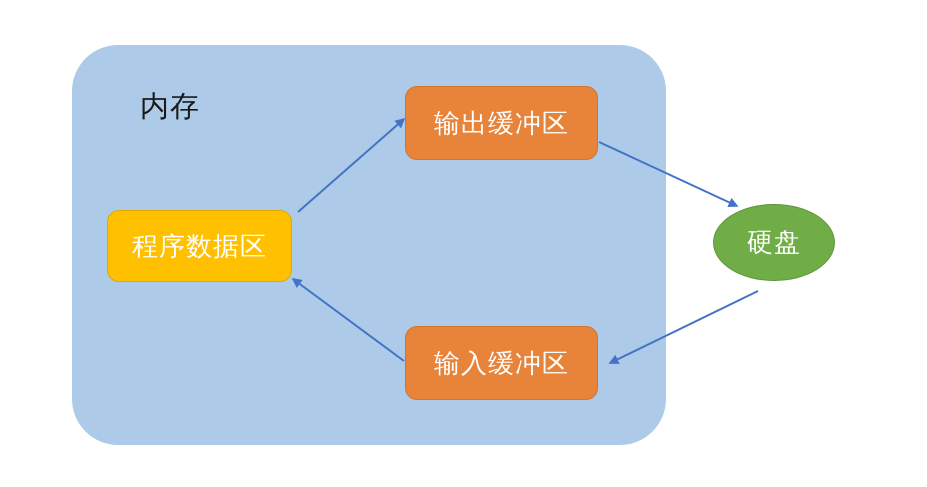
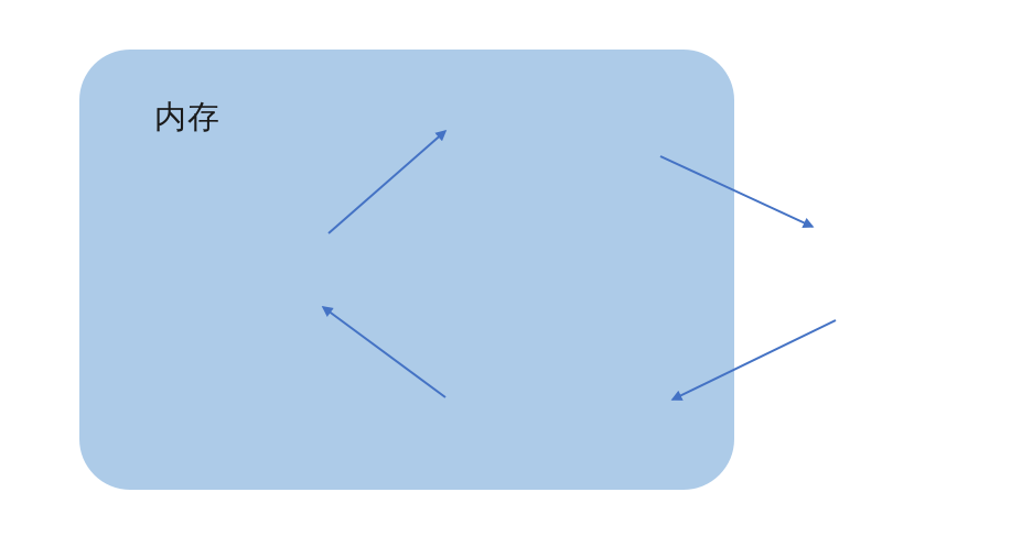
  内存
- 程序数据区
- 输出缓冲区
- 输入缓冲区
- 硬盘
